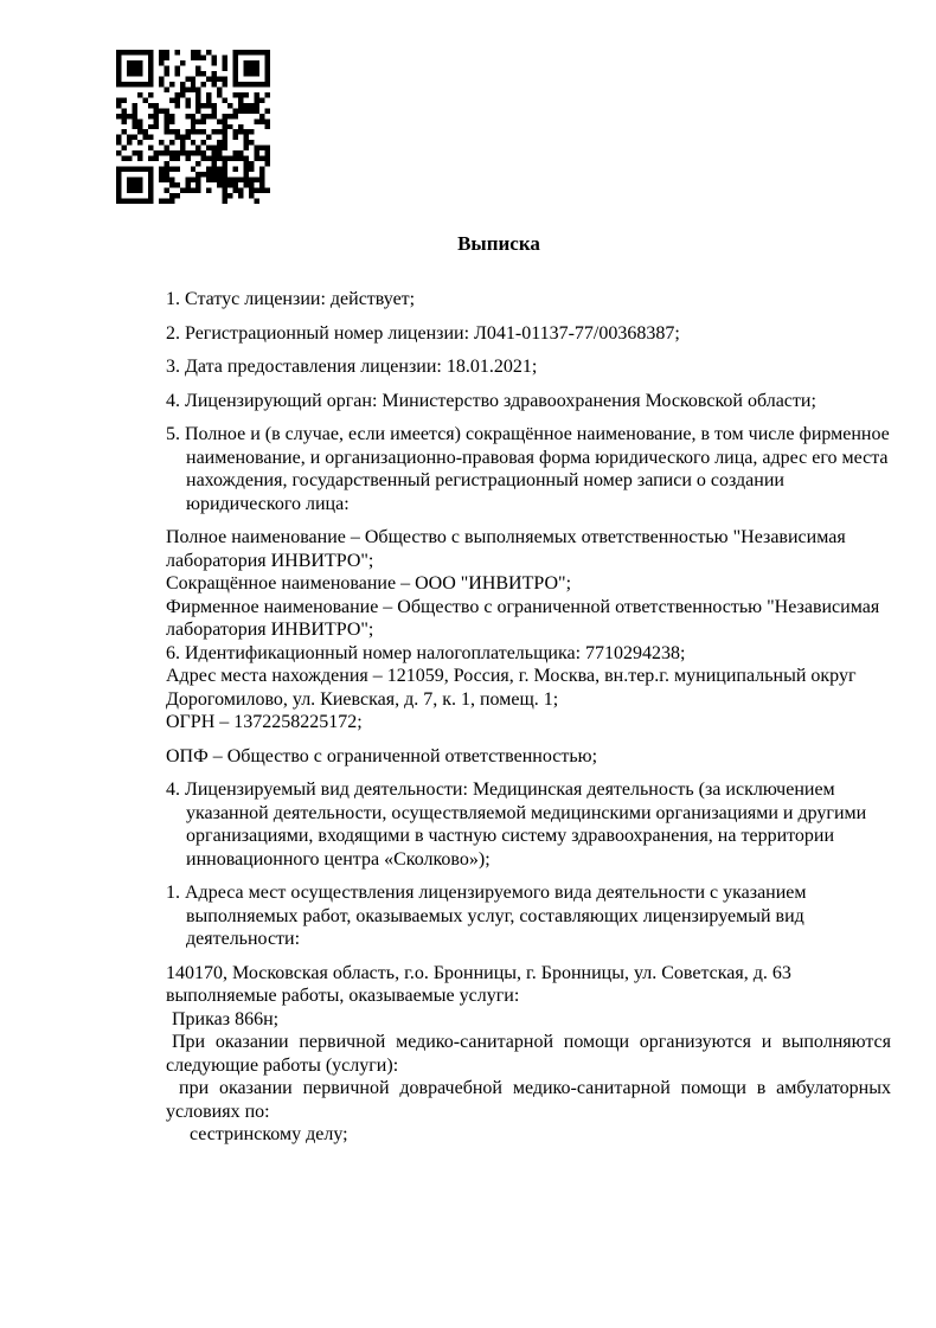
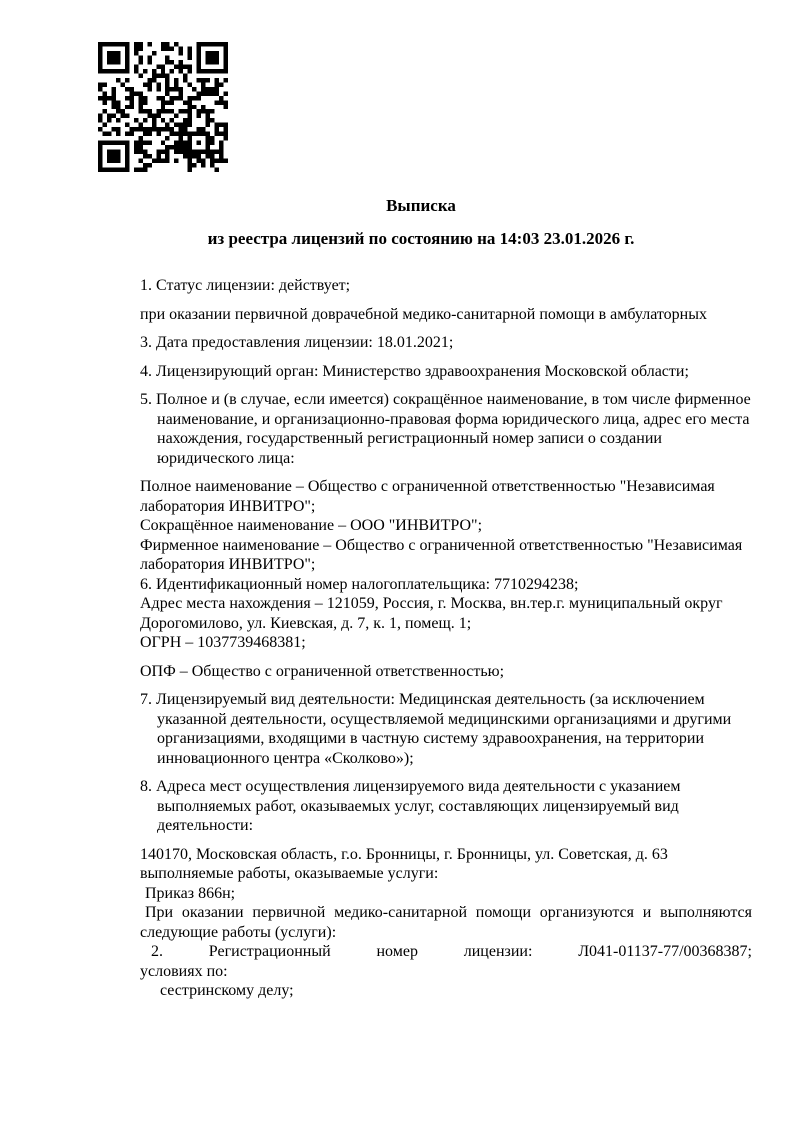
  Выписка
+ из реестра лицензий по состоянию на 14:03 23.01.2026 г.
  1. Статус лицензии: действует;
- 2. Регистрационный номер лицензии: Л041-01137-77/00368387;
+ при оказании первичной доврачебной медико-санитарной помощи в амбулаторных
  3. Дата предоставления лицензии: 18.01.2021;
  4. Лицензирующий орган: Министерство здравоохранения Московской области;
  5. Полное и (в случае, если имеется) сокращённое наименование, в том числе фирменное
  наименование, и организационно-правовая форма юридического лица, адрес его места
  нахождения, государственный регистрационный номер записи о создании
  юридического лица:
- Полное наименование – Общество с выполняемых ответственностью "Независимая
+ Полное наименование – Общество с ограниченной ответственностью "Независимая
  лаборатория ИНВИТРО";
  Сокращённое наименование – ООО "ИНВИТРО";
  Фирменное наименование – Общество с ограниченной ответственностью "Независимая
  лаборатория ИНВИТРО";
  6. Идентификационный номер налогоплательщика: 7710294238;
  Адрес места нахождения – 121059, Россия, г. Москва, вн.тер.г. муниципальный округ
  Дорогомилово, ул. Киевская, д. 7, к. 1, помещ. 1;
- ОГРН – 1372258225172;
+ ОГРН – 1037739468381;
  ОПФ – Общество с ограниченной ответственностью;
- 4. Лицензируемый вид деятельности: Медицинская деятельность (за исключением
+ 7. Лицензируемый вид деятельности: Медицинская деятельность (за исключением
  указанной деятельности, осуществляемой медицинскими организациями и другими
  организациями, входящими в частную систему здравоохранения, на территории
  инновационного центра «Сколково»);
- 1. Адреса мест осуществления лицензируемого вида деятельности с указанием
+ 8. Адреса мест осуществления лицензируемого вида деятельности с указанием
  выполняемых работ, оказываемых услуг, составляющих лицензируемый вид
  деятельности:
  140170, Московская область, г.о. Бронницы, г. Бронницы, ул. Советская, д. 63
  выполняемые работы, оказываемые услуги:
  Приказ 866н;
  При оказании первичной медико-санитарной помощи организуются и выполняются
  следующие работы (услуги):
- при оказании первичной доврачебной медико-санитарной помощи в амбулаторных
+ 2. Регистрационный номер лицензии: Л041-01137-77/00368387;
  условиях по:
  сестринскому делу;
